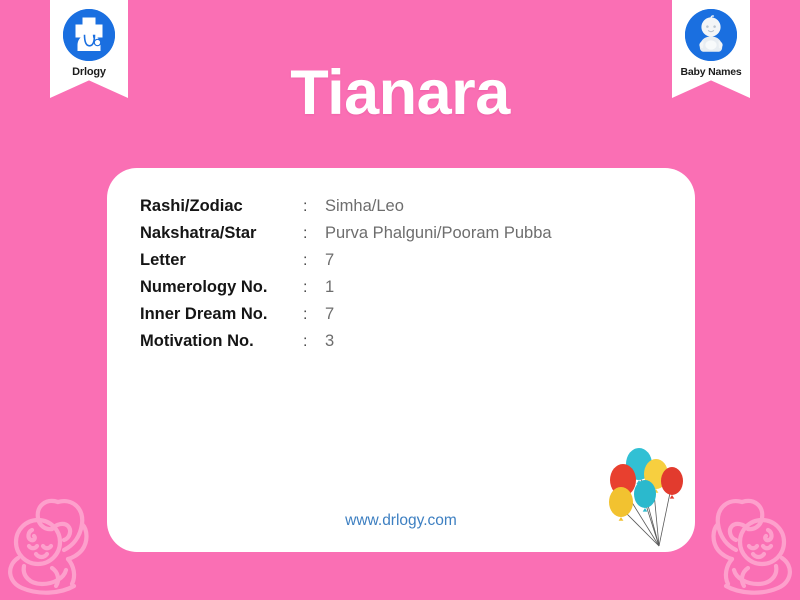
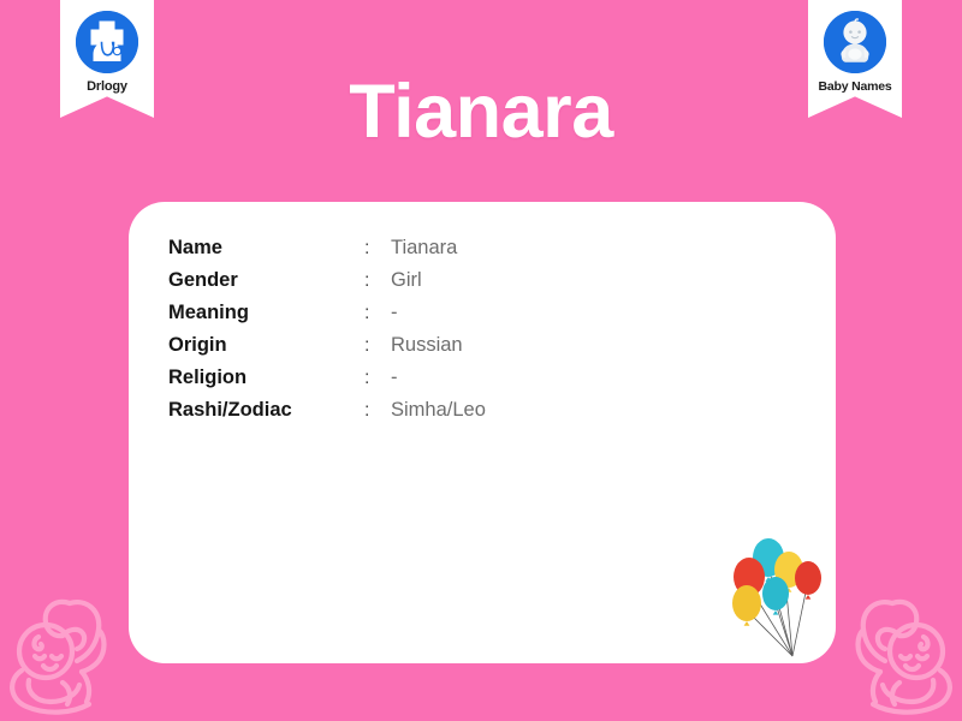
  Drlogy
  Baby Names
  Tianara
+ Name	:	Tianara
+ Gender	:	Girl
+ Meaning	:	-
+ Origin	:	Russian
+ Religion	:	-
  Rashi/Zodiac	:	Simha/Leo
- Nakshatra/Star	:	Purva Phalguni/Pooram Pubba
- Letter	:	7
- Numerology No.	:	1
- Inner Dream No.	:	7
- Motivation No.	:	3
- www.drlogy.com
